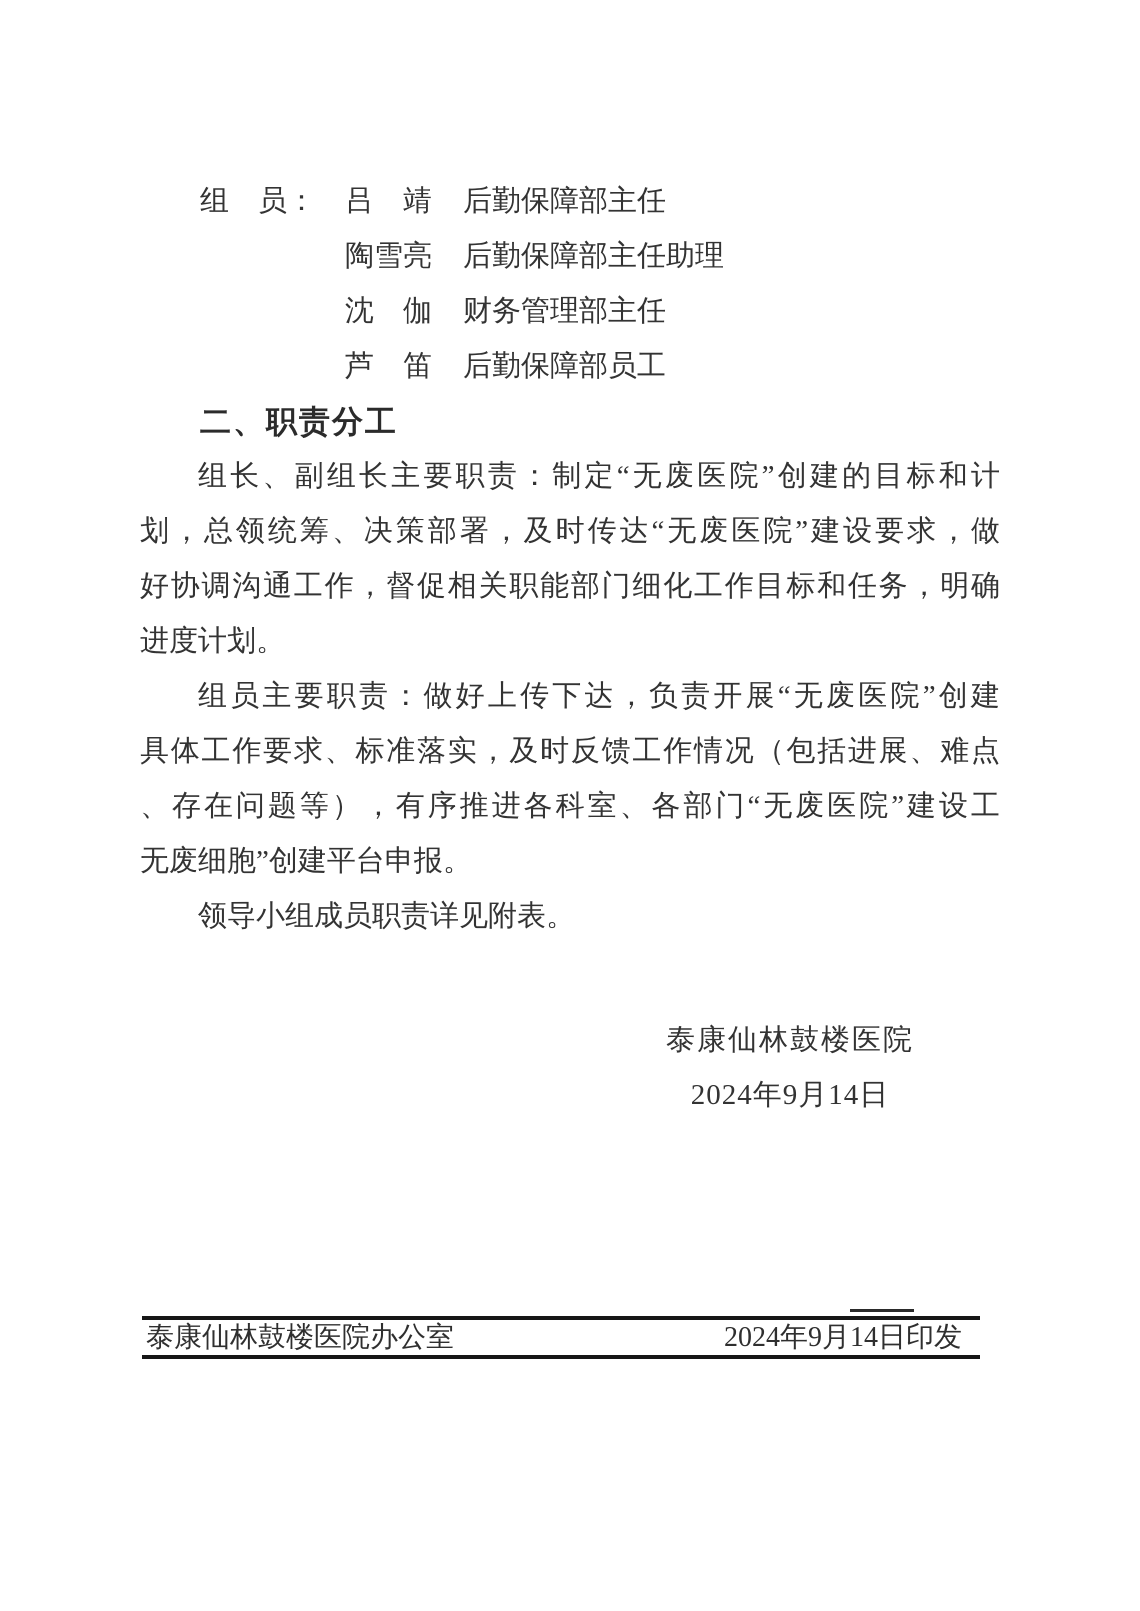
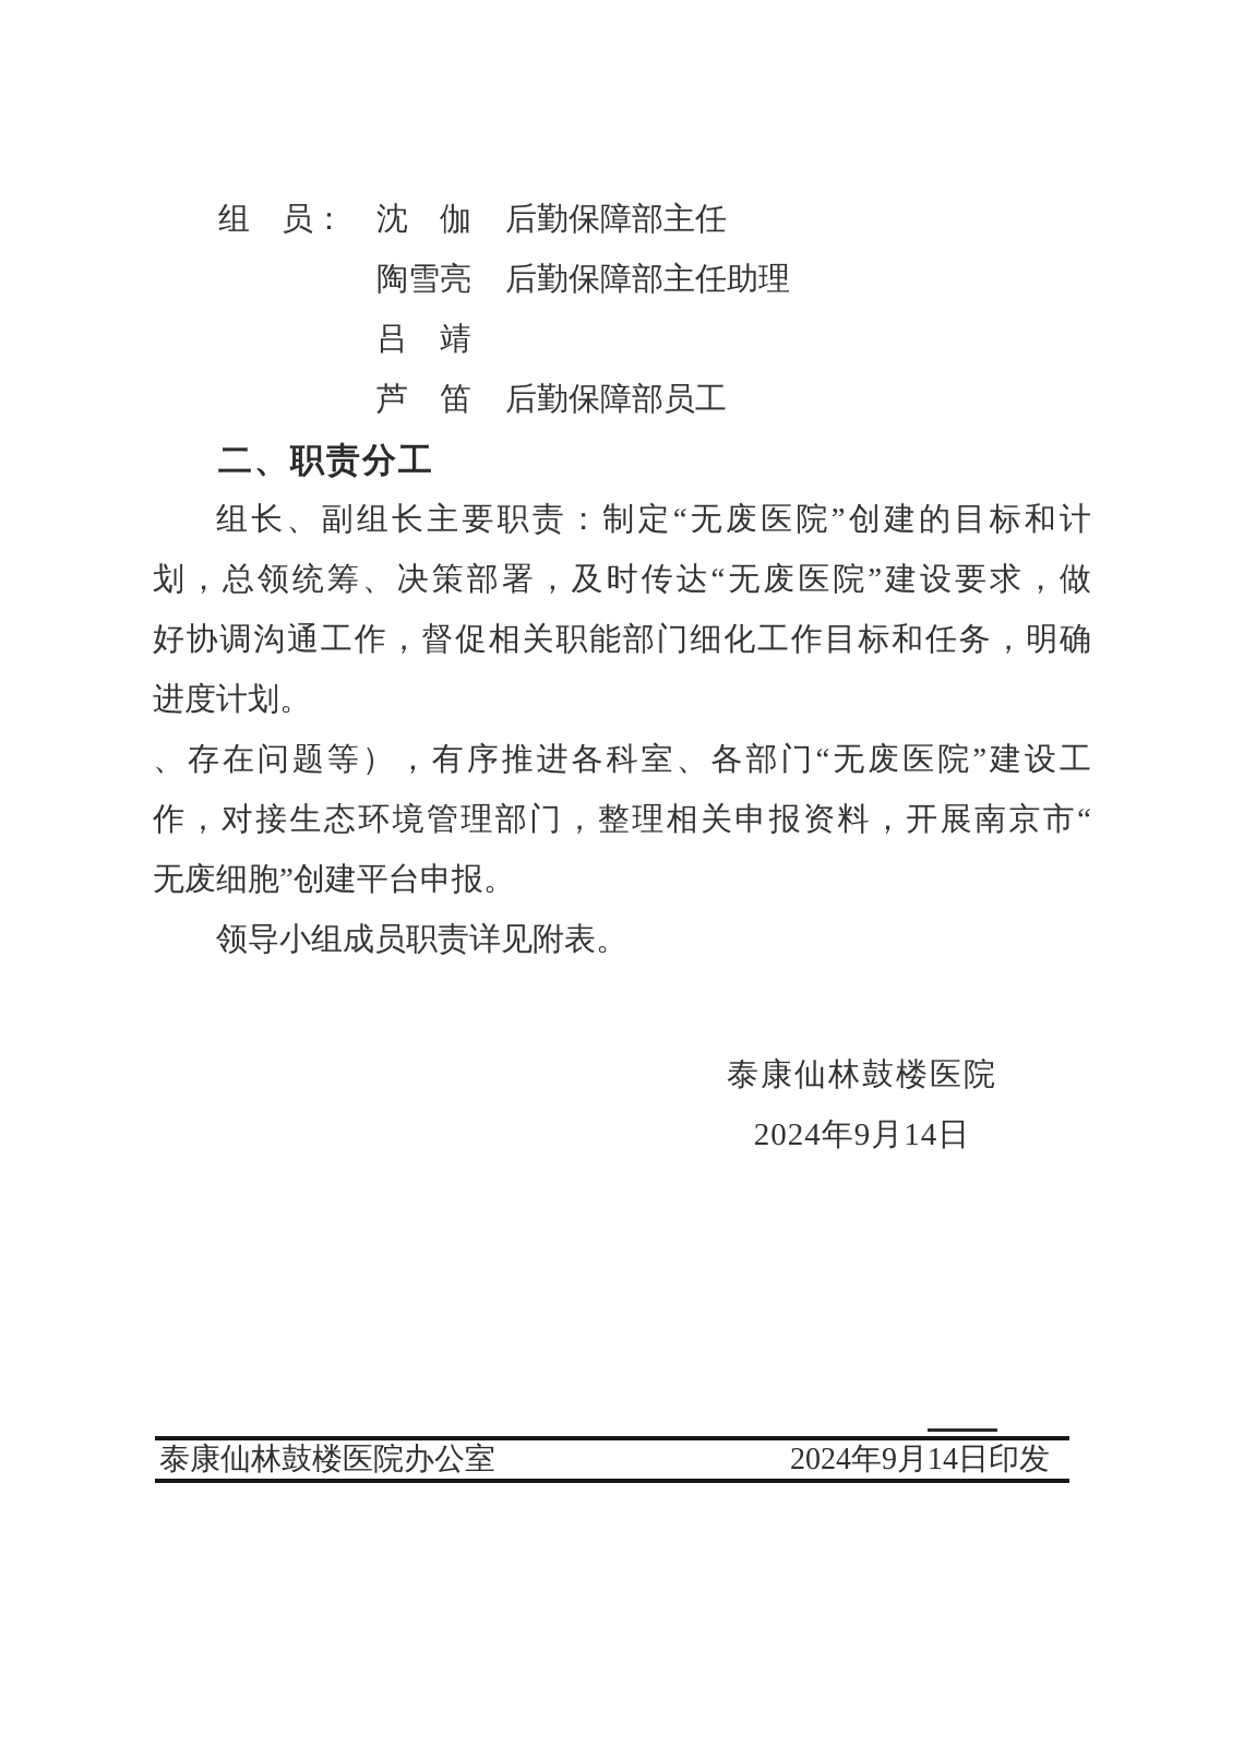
  组 员：
- 吕 靖
+ 沈 伽
  后勤保障部主任
  陶雪亮
  后勤保障部主任助理
- 沈 伽
+ 吕 靖
- 财务管理部主任
  芦 笛
  后勤保障部员工
  二、职责分工
  组长、副组长主要职责：制定“无废医院”创建的目标和计
  划，总领统筹、决策部署，及时传达“无废医院”建设要求，做
  好协调沟通工作，督促相关职能部门细化工作目标和任务，明确
  进度计划。
- 组员主要职责：做好上传下达，负责开展“无废医院”创建
- 具体工作要求、标准落实，及时反馈工作情况（包括进展、难点
  、存在问题等），有序推进各科室、各部门“无废医院”建设工
+ 作，对接生态环境管理部门，整理相关申报资料，开展南京市“
  无废细胞”创建平台申报。
  领导小组成员职责详见附表。
  泰康仙林鼓楼医院
  2024年9月14日
  泰康仙林鼓楼医院办公室
  2024年9月14日印发
